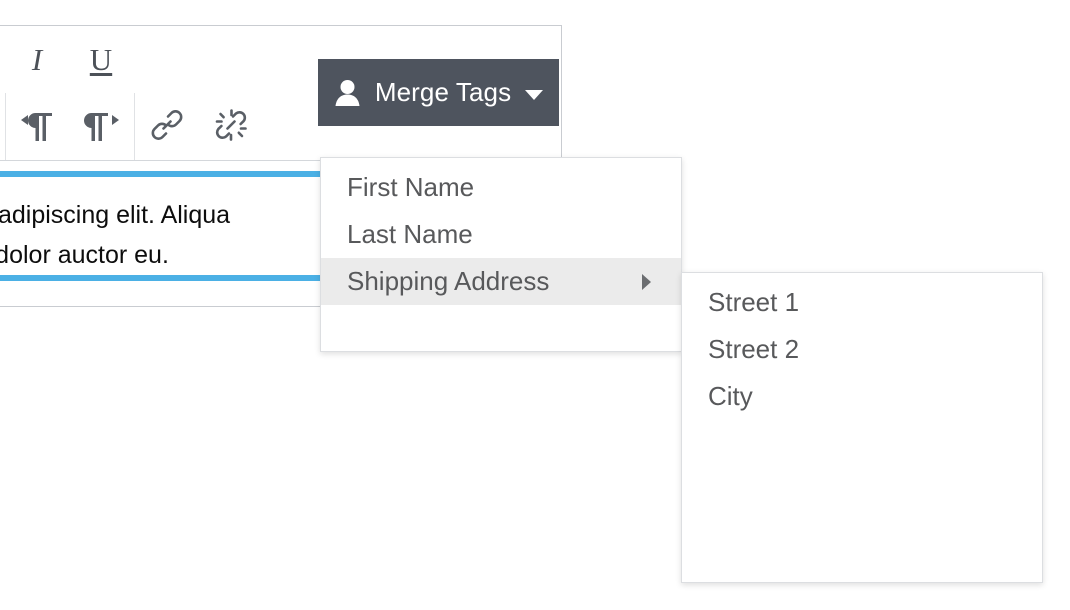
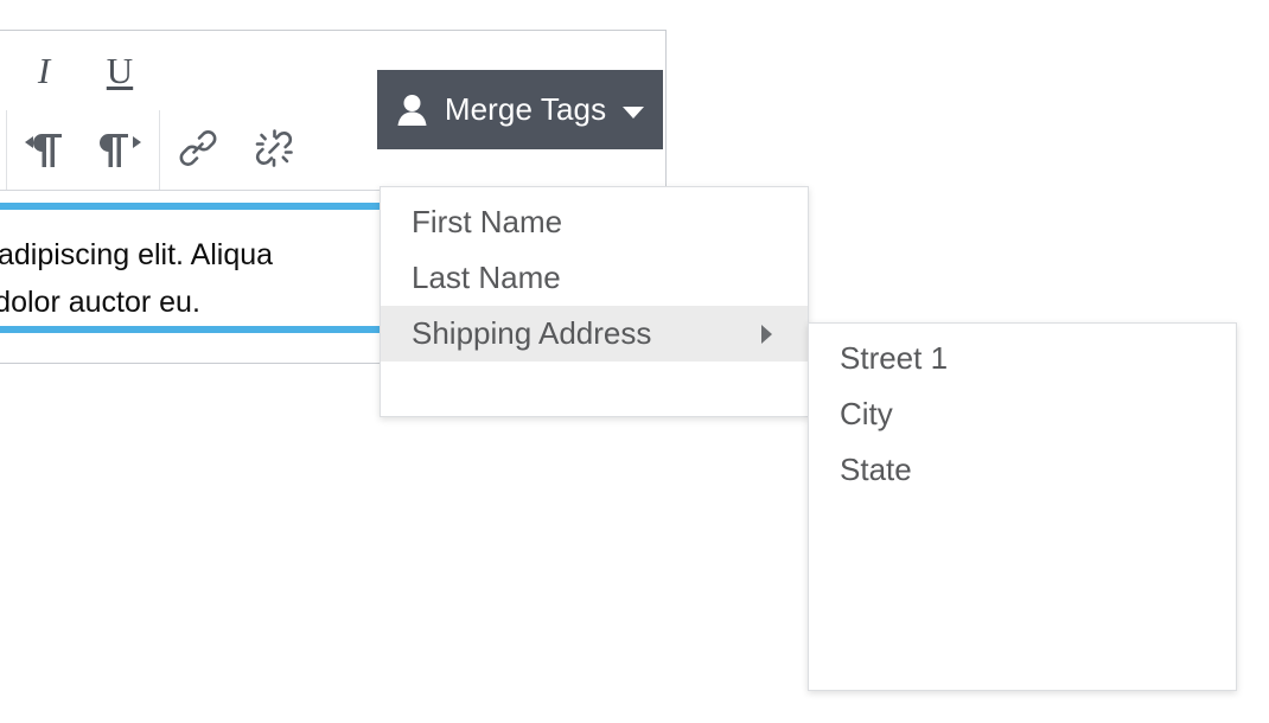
  I
  U
  Merge Tags
  adipiscing elit. Aliqua
  dolor auctor eu.
  First Name
  Last Name
  Shipping Address
  Street 1
- Street 2
  City
+ State
